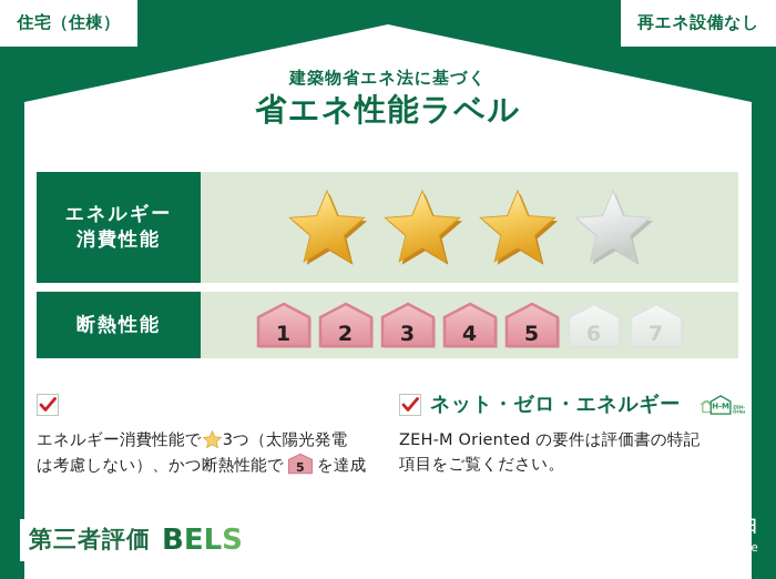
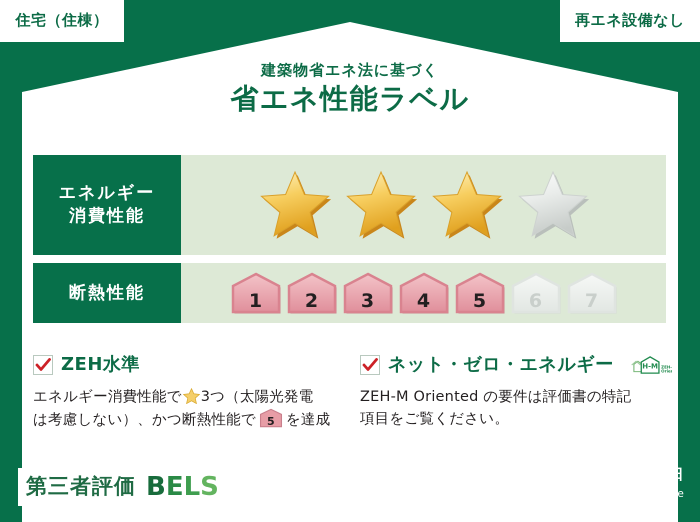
  住宅（住棟）
  再エネ設備なし
  建築物省エネ法に基づく
  省エネ性能ラベル
  エネルギー
  消費性能
  断熱性能
  1
  2
  3
  4
  5
  6
  7
+ ZEH水準
  エネルギー消費性能で 3つ（太陽光発電
  は考慮しない）、かつ断熱性能で
  5
  を達成
  ネット・ゼロ・エネルギー
  H-M
  ZEH-M Oriented の要件は評価書の特記
  項目をご覧ください。
  第三者評価
  BELS
  評価日 2025年7月23日
  9c3a4501-2add-4e8e
